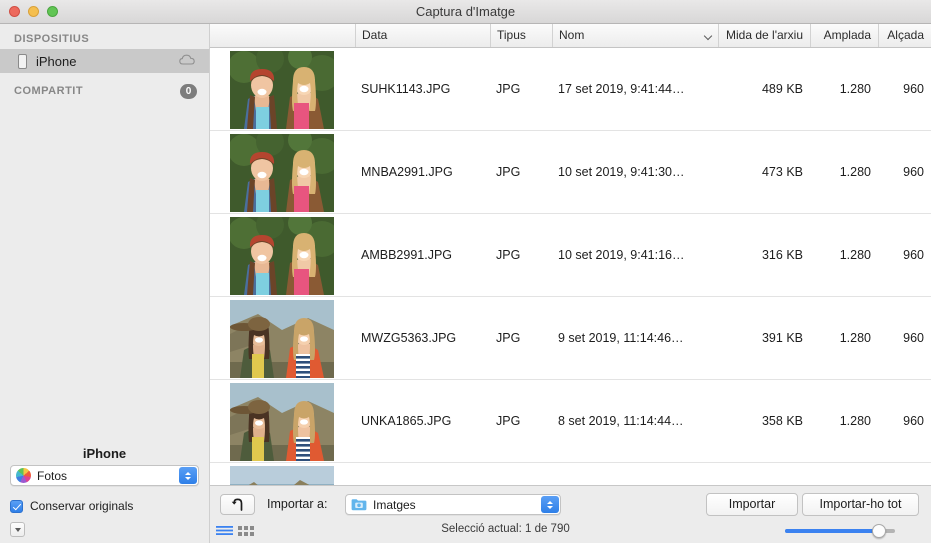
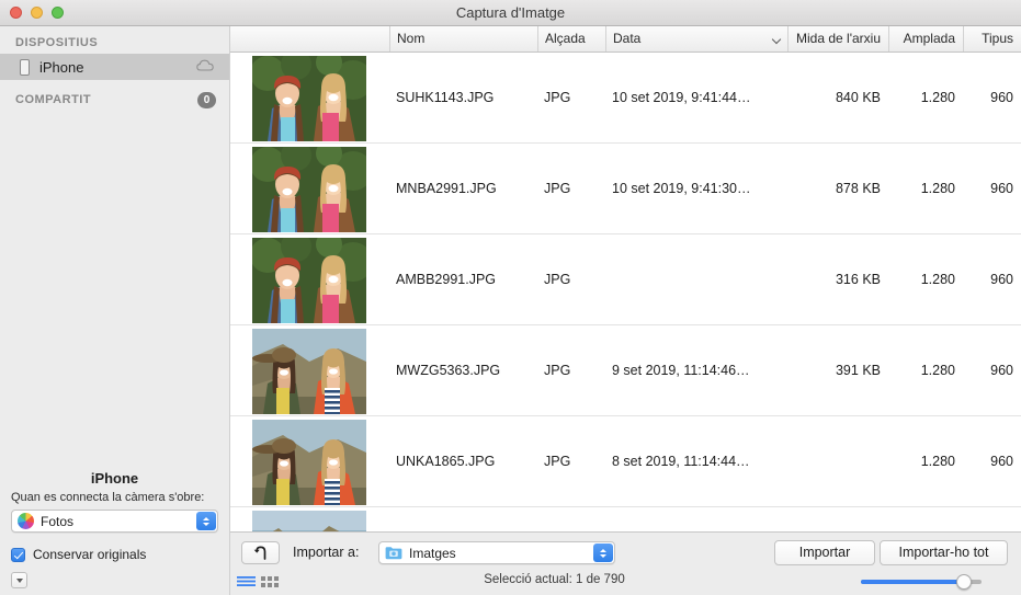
  Captura d'Imatge
  DISPOSITIUS
  iPhone
  COMPARTIT
  0
  iPhone
+ Quan es connecta la càmera s'obre:
  Fotos
  Conservar originals
- Data
+ Nom
- Tipus
+ Alçada
- Nom
+ Data
  Mida de l'arxiu
  Amplada
- Alçada
+ Tipus
  SUHK1143.JPG
  JPG
- 17 set 2019, 9:41:44…
+ 10 set 2019, 9:41:44…
- 489 KB
+ 840 KB
  1.280
  960
  MNBA2991.JPG
  JPG
  10 set 2019, 9:41:30…
- 473 KB
+ 878 KB
  1.280
  960
  AMBB2991.JPG
  JPG
- 10 set 2019, 9:41:16…
  316 KB
  1.280
  960
  MWZG5363.JPG
  JPG
  9 set 2019, 11:14:46…
  391 KB
  1.280
  960
  UNKA1865.JPG
  JPG
  8 set 2019, 11:14:44…
- 358 KB
  1.280
  960
  Importar a:
  Imatges
  Importar
  Importar-ho tot
  Selecció actual: 1 de 790
